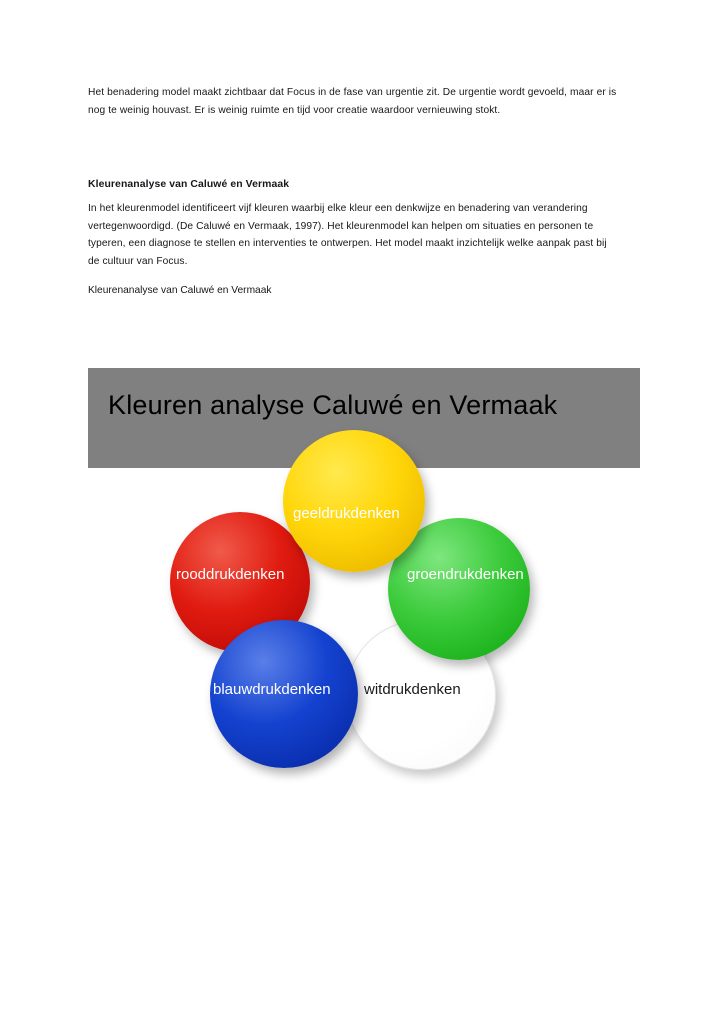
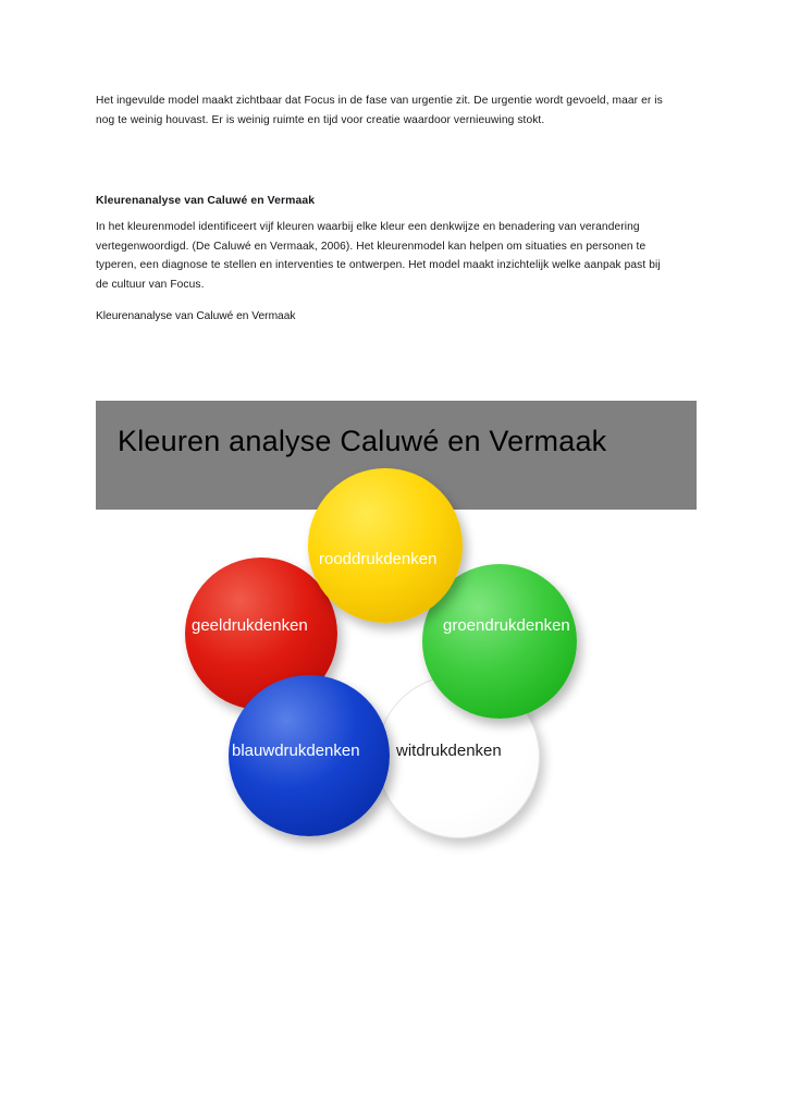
- Het benadering model maakt zichtbaar dat Focus in de fase van urgentie zit. De urgentie wordt gevoeld, maar er is nog te weinig houvast. Er is weinig ruimte en tijd voor creatie waardoor vernieuwing stokt.
+ Het ingevulde model maakt zichtbaar dat Focus in de fase van urgentie zit. De urgentie wordt gevoeld, maar er is nog te weinig houvast. Er is weinig ruimte en tijd voor creatie waardoor vernieuwing stokt.
  Kleurenanalyse van Caluwé en Vermaak
- In het kleurenmodel identificeert vijf kleuren waarbij elke kleur een denkwijze en benadering van verandering vertegenwoordigd. (De Caluwé en Vermaak, 1997). Het kleurenmodel kan helpen om situaties en personen te typeren, een diagnose te stellen en interventies te ontwerpen. Het model maakt inzichtelijk welke aanpak past bij de cultuur van Focus.
+ In het kleurenmodel identificeert vijf kleuren waarbij elke kleur een denkwijze en benadering van verandering vertegenwoordigd. (De Caluwé en Vermaak, 2006). Het kleurenmodel kan helpen om situaties en personen te typeren, een diagnose te stellen en interventies te ontwerpen. Het model maakt inzichtelijk welke aanpak past bij de cultuur van Focus.
  Kleurenanalyse van Caluwé en Vermaak
  Kleuren analyse Caluwé en Vermaak
- geeldrukdenken
+ rooddrukdenken
  groendrukdenken
- rooddrukdenken
+ geeldrukdenken
  blauwdrukdenken
  witdrukdenken
